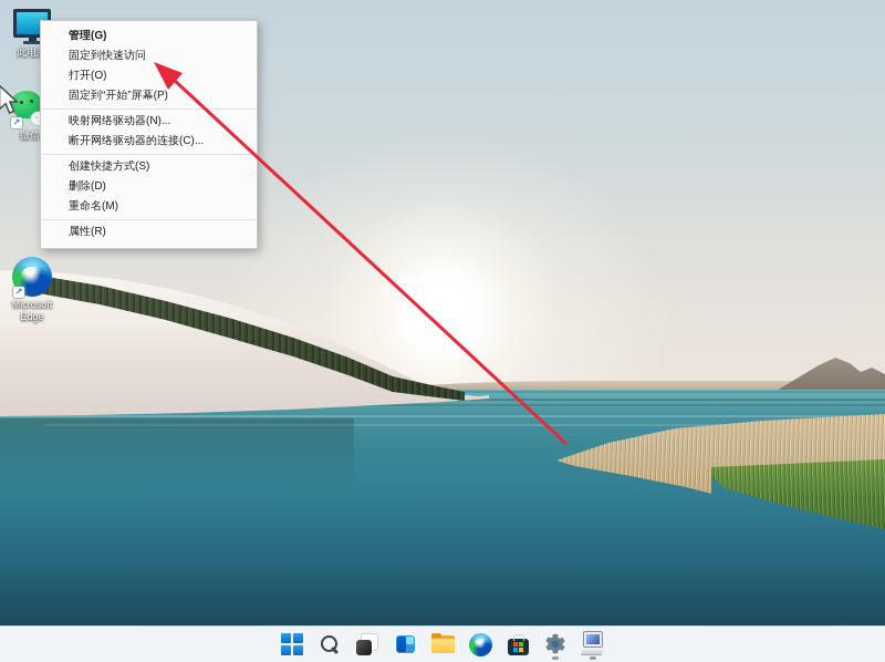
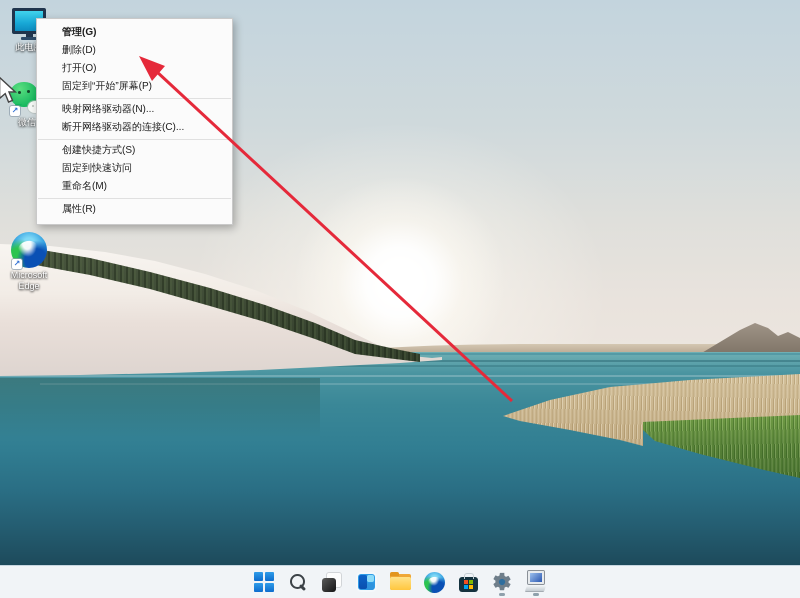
  ↗
  微信
  ↗
  Microsoft Edge
  管理(G)
- 固定到快速访问
+ 删除(D)
  打开(O)
  固定到“开始”屏幕(P)
  映射网络驱动器(N)...
  断开网络驱动器的连接(C)...
  创建快捷方式(S)
- 删除(D)
+ 固定到快速访问
  重命名(M)
  属性(R)
